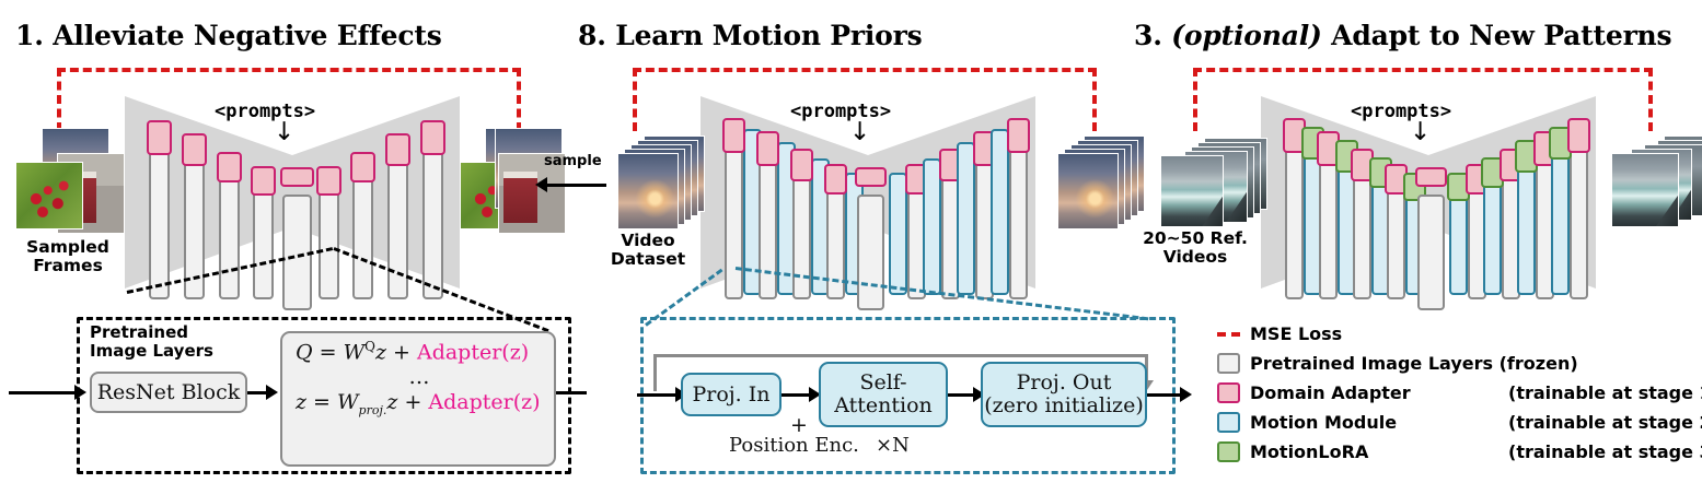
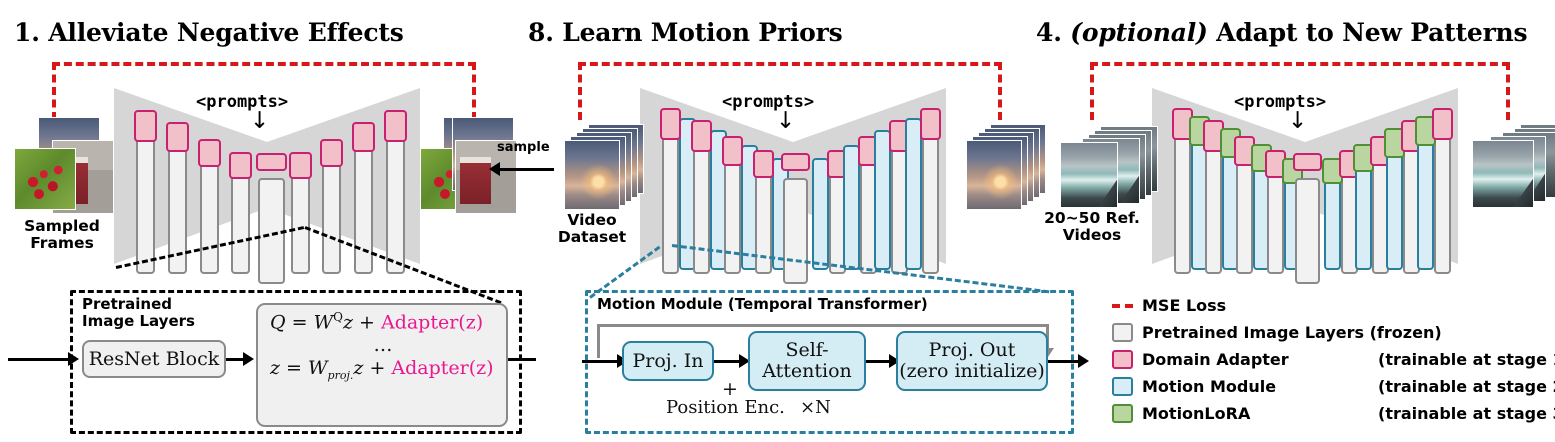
  1. Alleviate Negative Effects
  8. Learn Motion Priors
- 3. (optional) Adapt to New Patterns
+ 4. (optional) Adapt to New Patterns
  <prompts>
  ↓
  Sampled
  Frames
  <prompts>
  ↓
  sample
  Video
  Dataset
  <prompts>
  ↓
  20~50 Ref.
  Videos
  Pretrained
  Image Layers
  ResNet Block
  Q = WQz + Adapter(z)
  …
  z = Wproj.z + Adapter(z)
+ Motion Module (Temporal Transformer)
  Proj. In
  +
  Self-
  Attention
  Proj. Out
  (zero initialize)
  Position Enc.
  ×N
  MSE Loss
  Pretrained Image Layers (frozen)
  Domain Adapter
  (trainable at stage
  Motion Module
  (trainable at stage
  MotionLoRA
  (trainable at stage
